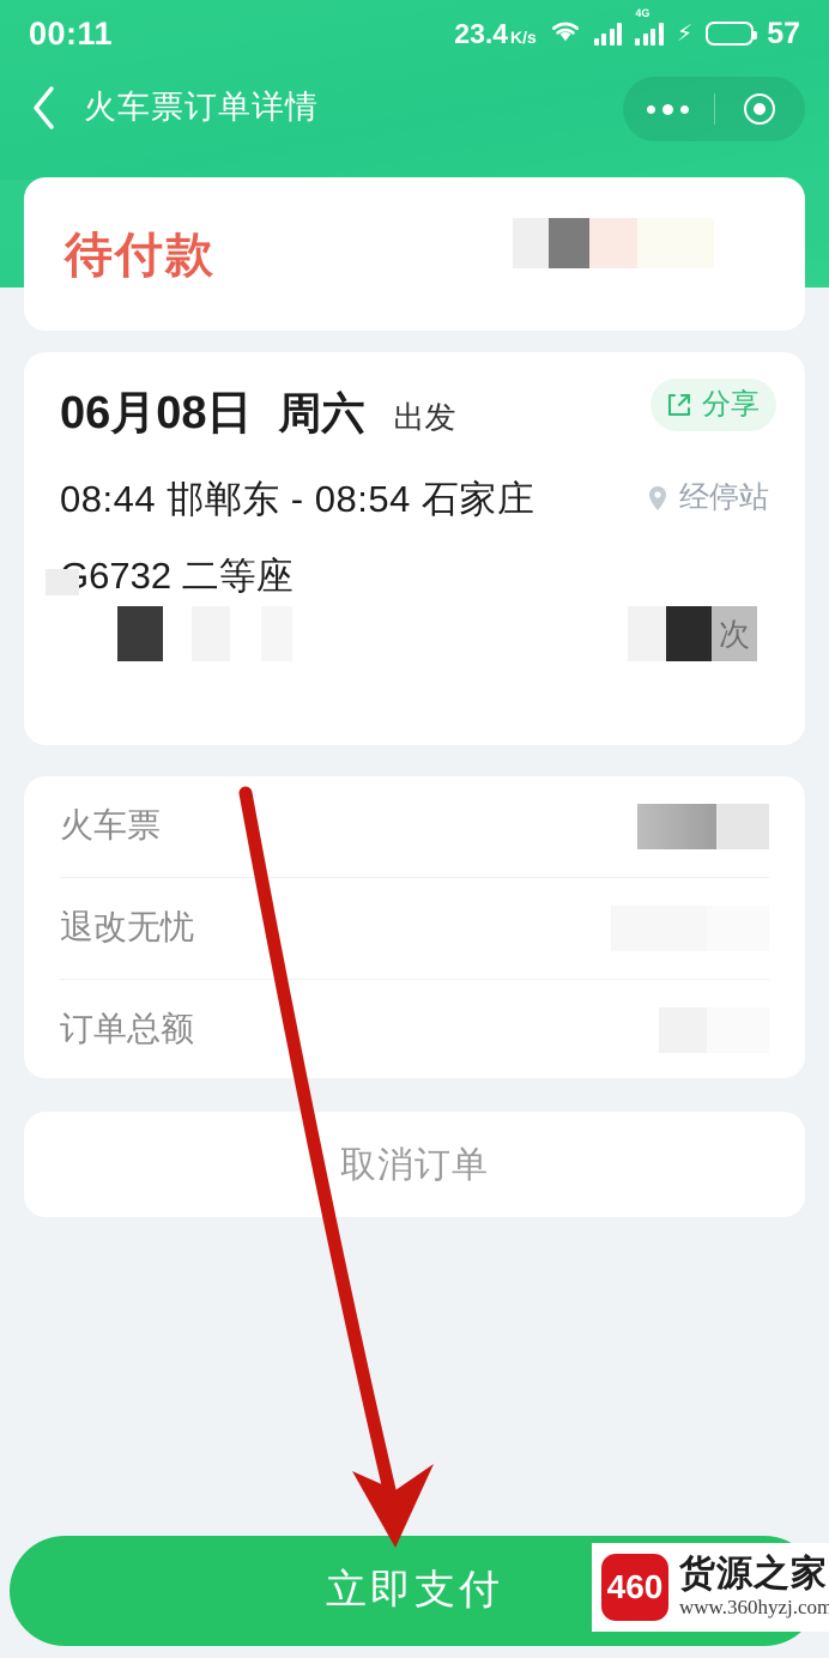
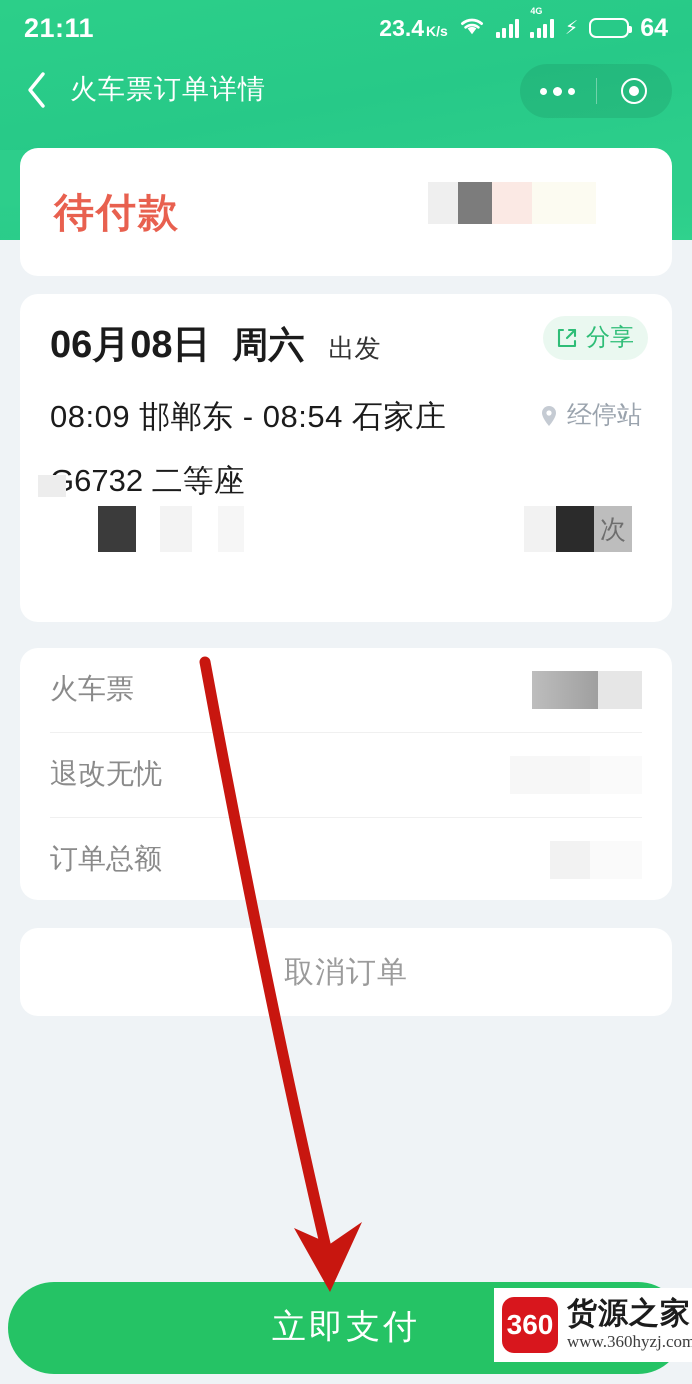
- 00:11
+ 21:11
  23.4
  K/s
  4G
  ⚡
- 57
+ 64
  火车票订单详情
  待付款
  06月08日
  周六
  出发
  分享
- 08:44 邯郸东 - 08:54 石家庄
+ 08:09 邯郸东 - 08:54 石家庄
  经停站
  G6732 二等座
  次
  火车票
  退改无忧
  订单总额
  取消订单
  立即支付
- 460
+ 360
  货源之家
  www.360hyzj.com
